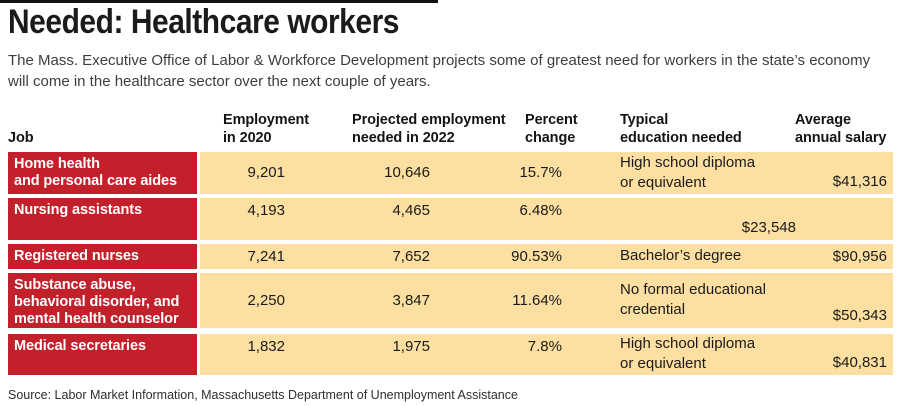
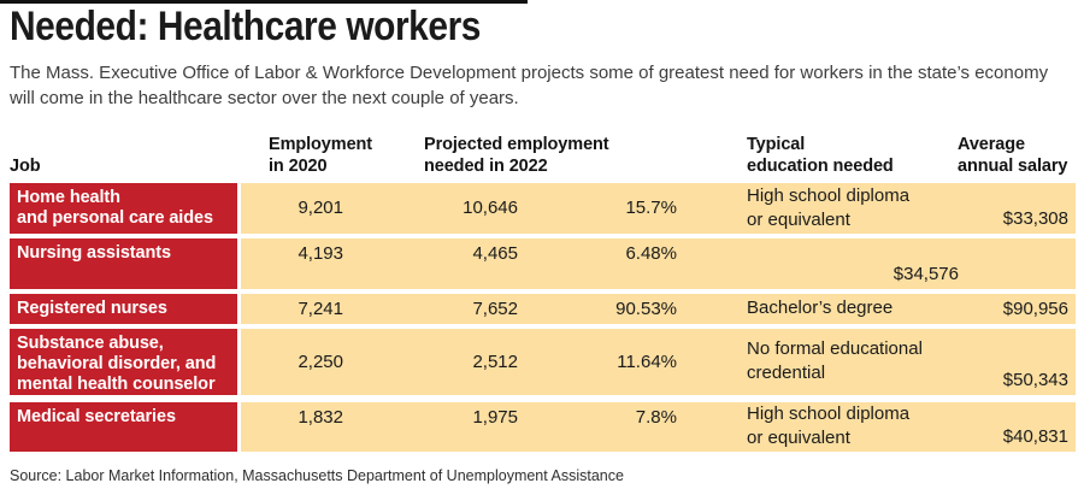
  Needed: Healthcare workers
  The Mass. Executive Office of Labor & Workforce Development projects some of greatest need for workers in the state’s economy will come in the healthcare sector over the next couple of years.
  Job
  Employment
  in 2020
  Projected employment
  needed in 2022
- Percent
- change
  Typical
  education needed
  Average
  annual salary
  Home health
  and personal care aides
  9,201
  10,646
  15.7%
  High school diploma
  or equivalent
- $41,316
+ $33,308
  Nursing assistants
  4,193
  4,465
  6.48%
- $23,548
+ $34,576
  Registered nurses
  7,241
  7,652
  90.53%
  Bachelor’s degree
  $90,956
  Substance abuse,
  behavioral disorder, and
  mental health counselor
  2,250
- 3,847
+ 2,512
  11.64%
  No formal educational
  credential
  $50,343
  Medical secretaries
  1,832
  1,975
  7.8%
  High school diploma
  or equivalent
  $40,831
  Source: Labor Market Information, Massachusetts Department of Unemployment Assistance
